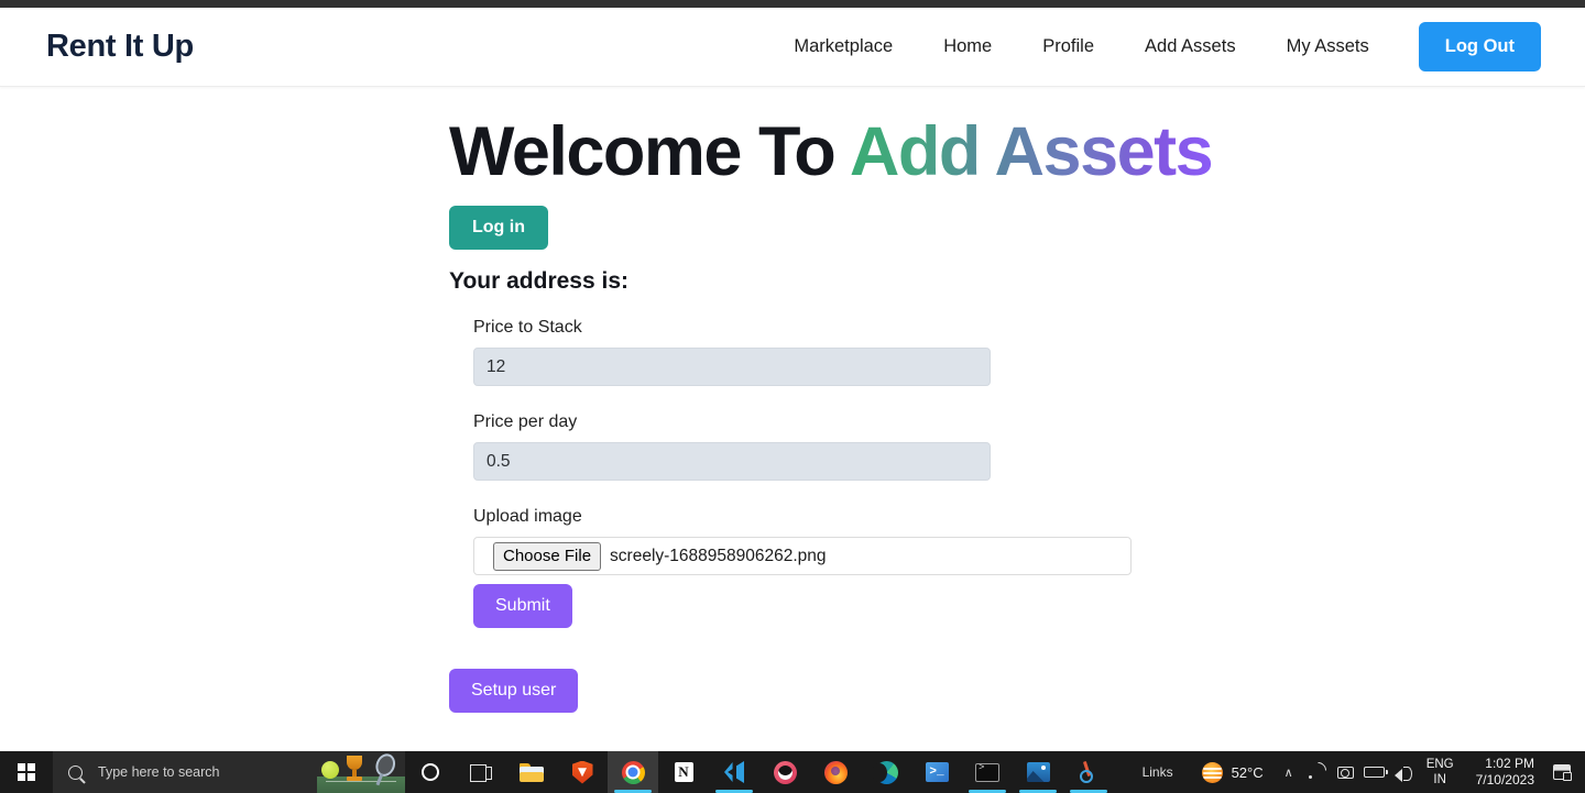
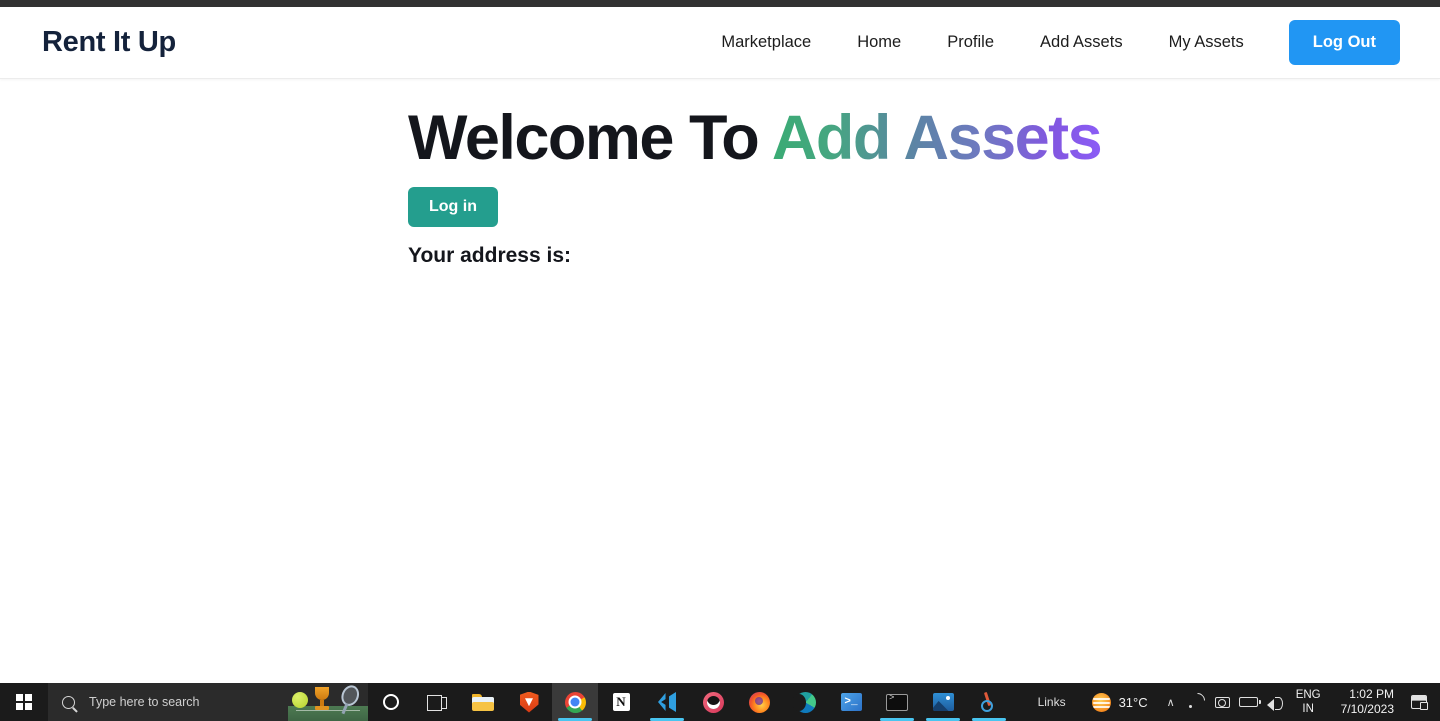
  Rent It Up
  Marketplace
  Home
  Profile
  Add Assets
  My Assets
  Log Out
  Welcome To Add Assets
  Log in
  Your address is:
- Price to Stack
- 12
- Price per day
- 0.5
- Upload image
- Choose File
- screely-1688958906262.png
- Submit
- Setup user
  Type here to search
  N
  >_
  Links
- 52°C
+ 31°C
  ∧
  ENG
  IN
  1:02 PM
  7/10/2023
